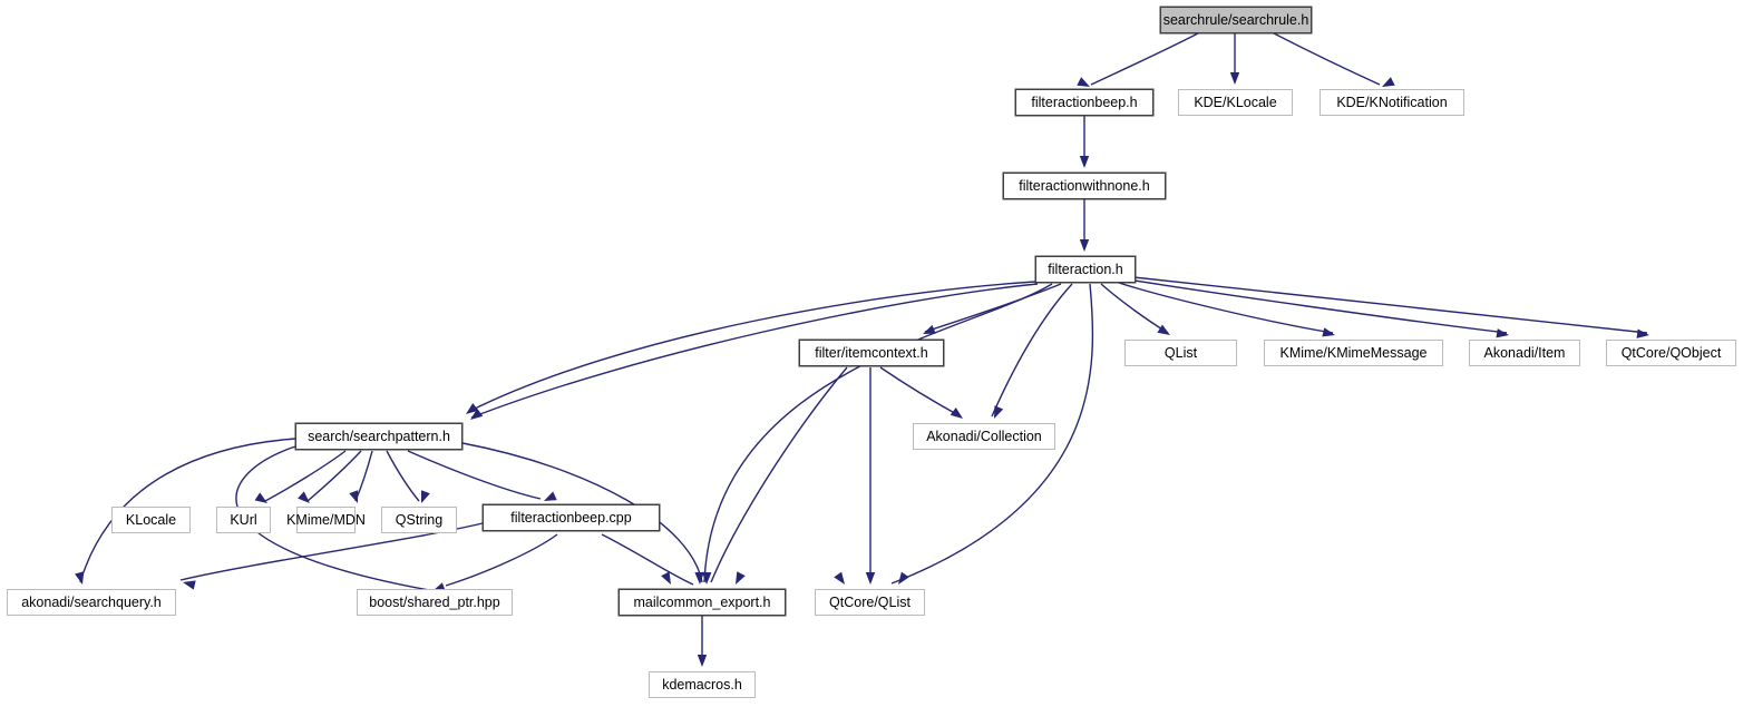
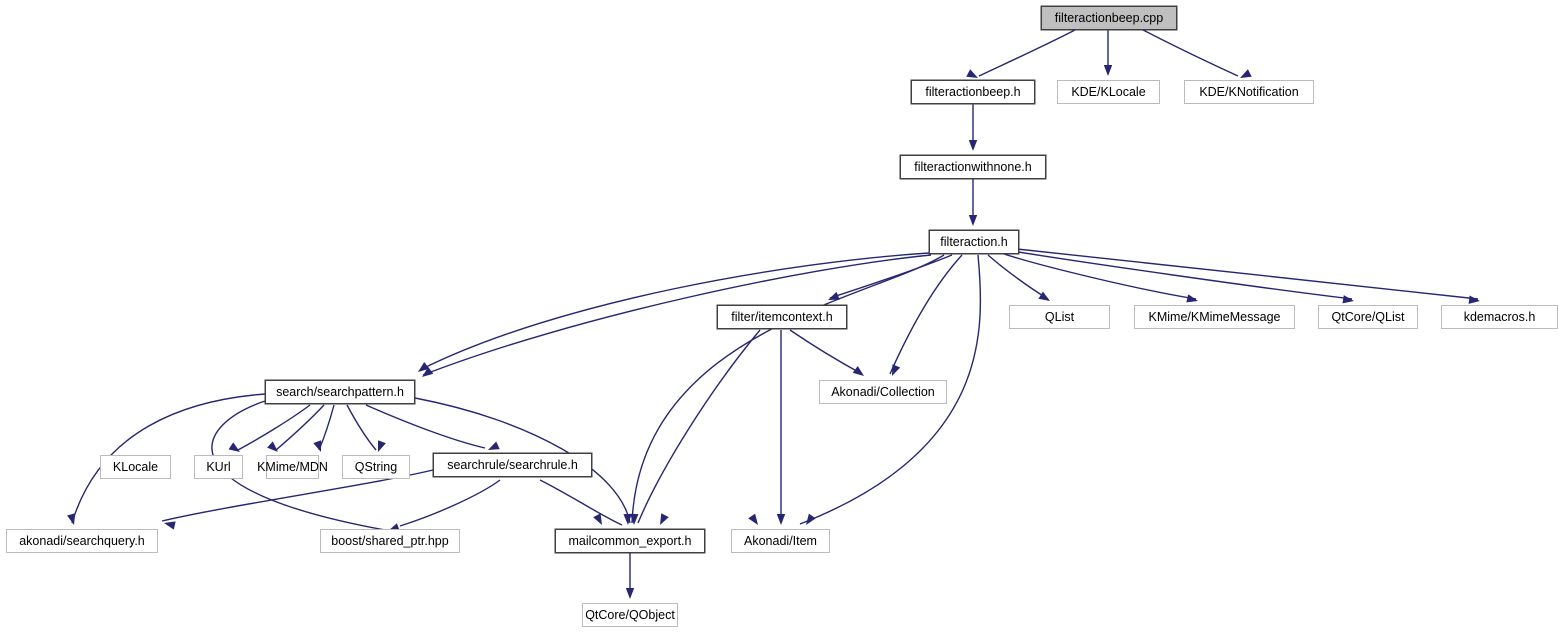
- searchrule/searchrule.h
+ filteractionbeep.cpp
  filteractionbeep.h
  KDE/KLocale
  KDE/KNotification
  filteractionwithnone.h
  filteraction.h
  filter/itemcontext.h
  QList
  KMime/KMimeMessage
- Akonadi/Item
+ QtCore/QList
- QtCore/QObject
+ kdemacros.h
  search/searchpattern.h
  Akonadi/Collection
  KLocale
  KUrl
  KMime/MDN
  QString
- filteractionbeep.cpp
+ searchrule/searchrule.h
  akonadi/searchquery.h
  boost/shared_ptr.hpp
  mailcommon_export.h
- QtCore/QList
+ Akonadi/Item
- kdemacros.h
+ QtCore/QObject
